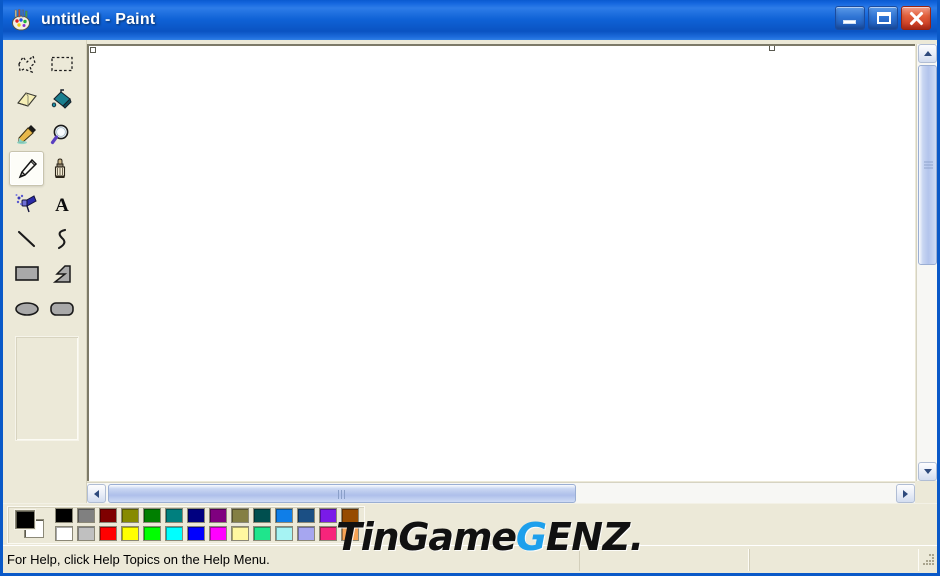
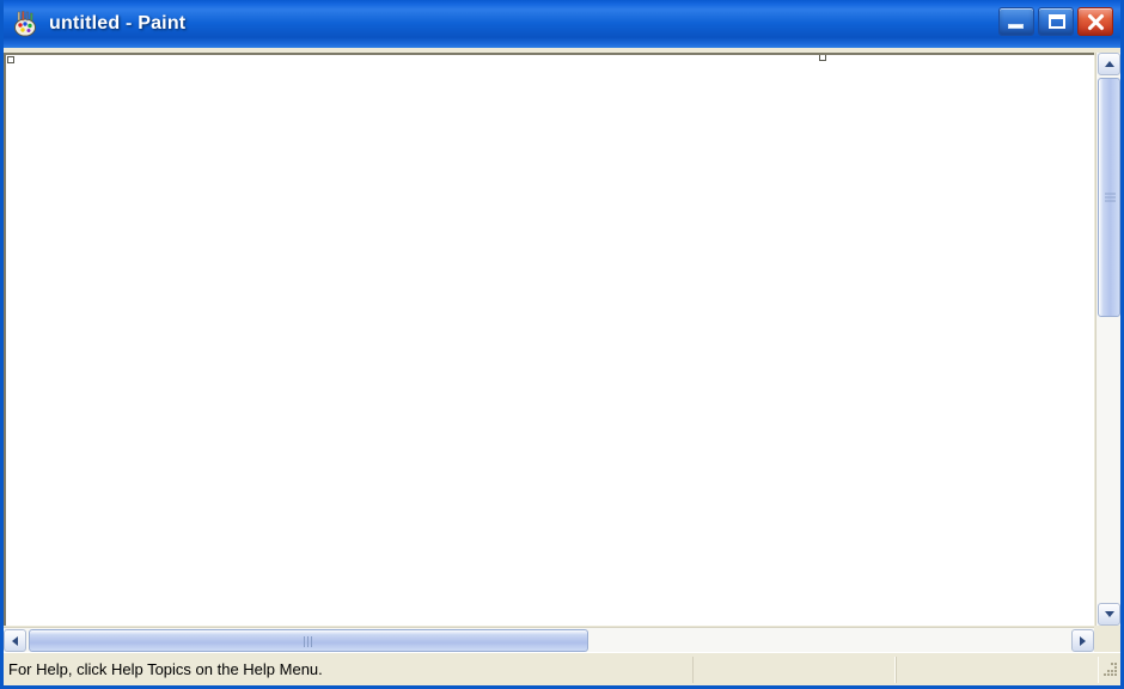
  untitled - Paint
- A
- TinGameGENZ.
  For Help, click Help Topics on the Help Menu.
